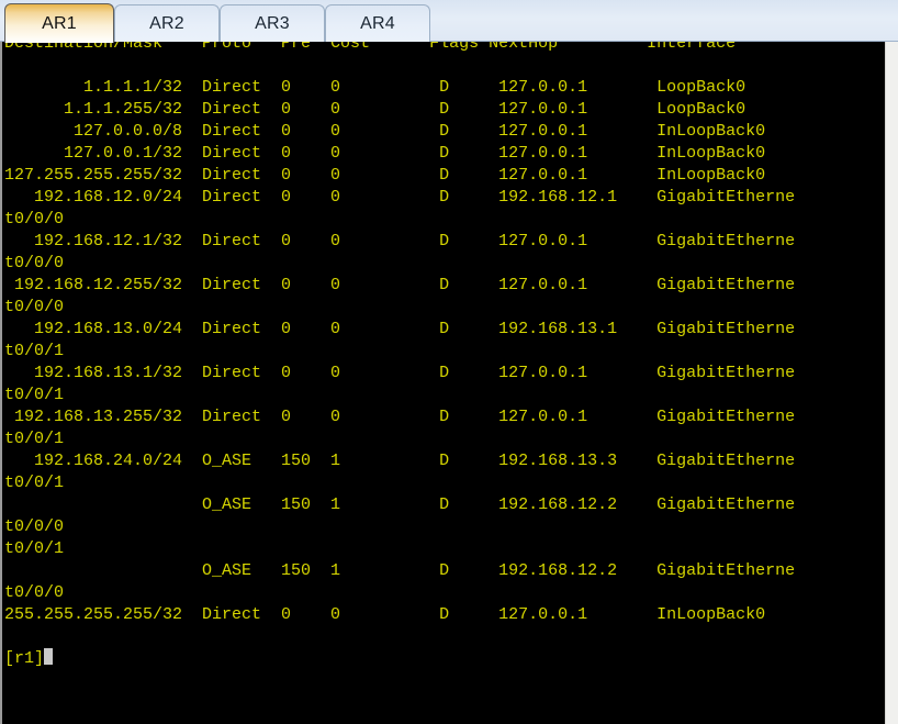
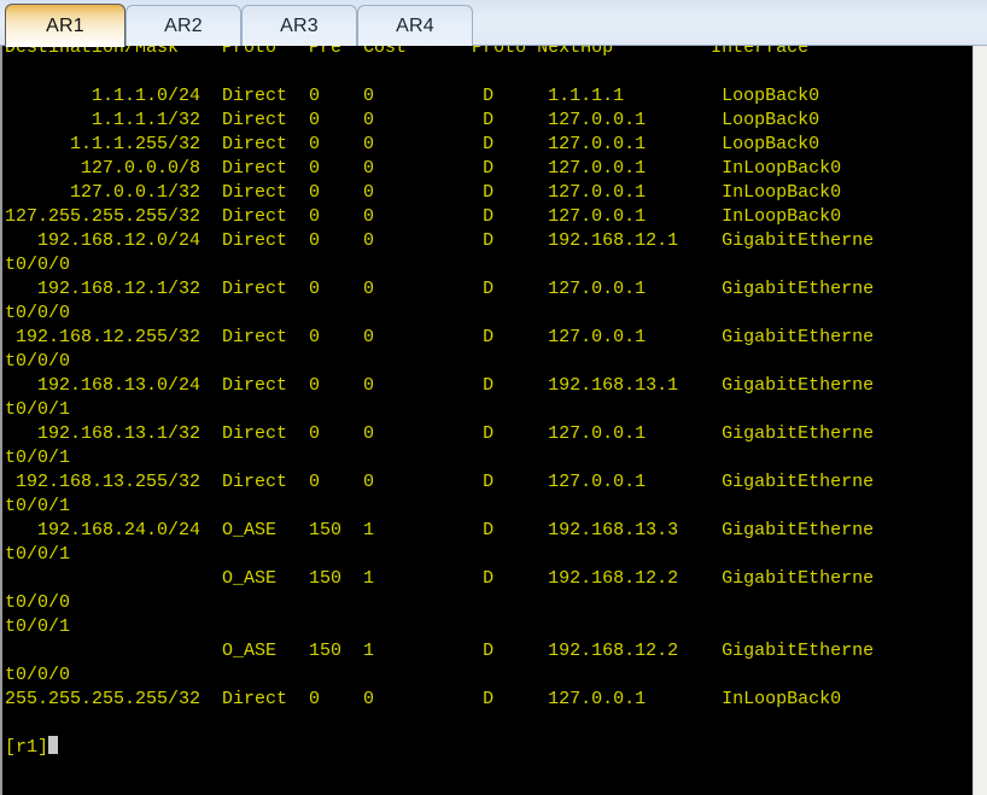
  AR1
  AR2
  AR3
  AR4
- Destination/Mask Proto Pre Cost Flags NextHop Interface
+ Destination/Mask Proto Pre Cost Proto NextHop Interface
+ 1.1.1.0/24 Direct 0 0 D 1.1.1.1 LoopBack0
  1.1.1.1/32 Direct 0 0 D 127.0.0.1 LoopBack0
  1.1.1.255/32 Direct 0 0 D 127.0.0.1 LoopBack0
  127.0.0.0/8 Direct 0 0 D 127.0.0.1 InLoopBack0
  127.0.0.1/32 Direct 0 0 D 127.0.0.1 InLoopBack0
  127.255.255.255/32 Direct 0 0 D 127.0.0.1 InLoopBack0
  192.168.12.0/24 Direct 0 0 D 192.168.12.1 GigabitEtherne
  t0/0/0
  192.168.12.1/32 Direct 0 0 D 127.0.0.1 GigabitEtherne
  t0/0/0
  192.168.12.255/32 Direct 0 0 D 127.0.0.1 GigabitEtherne
  t0/0/0
  192.168.13.0/24 Direct 0 0 D 192.168.13.1 GigabitEtherne
  t0/0/1
  192.168.13.1/32 Direct 0 0 D 127.0.0.1 GigabitEtherne
  t0/0/1
  192.168.13.255/32 Direct 0 0 D 127.0.0.1 GigabitEtherne
  t0/0/1
  192.168.24.0/24 O_ASE 150 1 D 192.168.13.3 GigabitEtherne
  t0/0/1
  O_ASE 150 1 D 192.168.12.2 GigabitEtherne
  t0/0/0
  t0/0/1
  O_ASE 150 1 D 192.168.12.2 GigabitEtherne
  t0/0/0
  255.255.255.255/32 Direct 0 0 D 127.0.0.1 InLoopBack0
  [r1]
